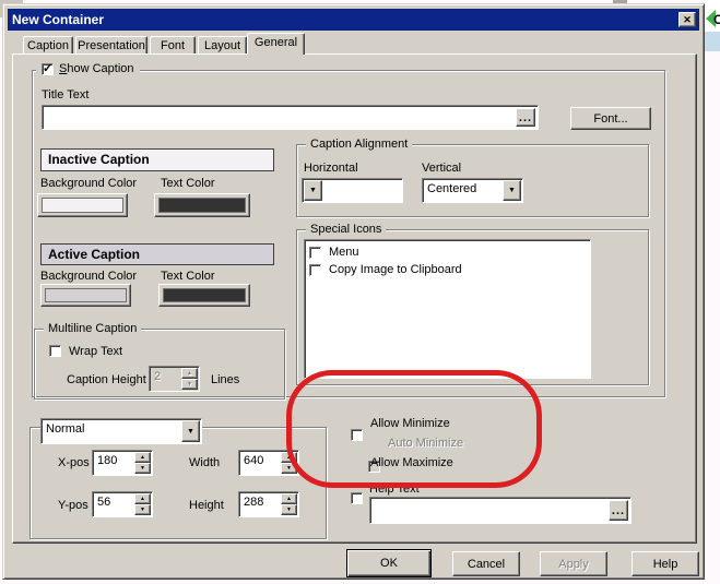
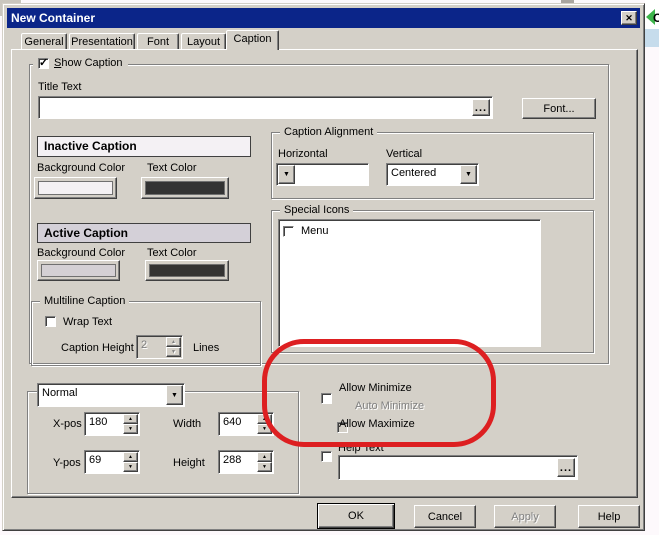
  C
  New Container
  ✕
- Caption
+ General
  Presentation
  Font
  Layout
- General
+ Caption
  ✓
  Show Caption
  Title Text
  ...
  Font...
  Inactive Caption
  Background Color
  Text Color
  Active Caption
  Background Color
  Text Color
  Multiline Caption
  Wrap Text
  Caption Height
  2
  Lines
  Caption Alignment
  Horizontal
  Vertical
  Centered
  Special Icons
  Menu
- Copy Image to Clipboard
  Normal
  X-pos
  180
  Width
  640
  Y-pos
- 56
+ 69
  Height
  288
  Allow Minimize
  Auto Minimize
  Allow Maximize
  Help Text
  ...
  OK
  Cancel
  Apply
  Help
